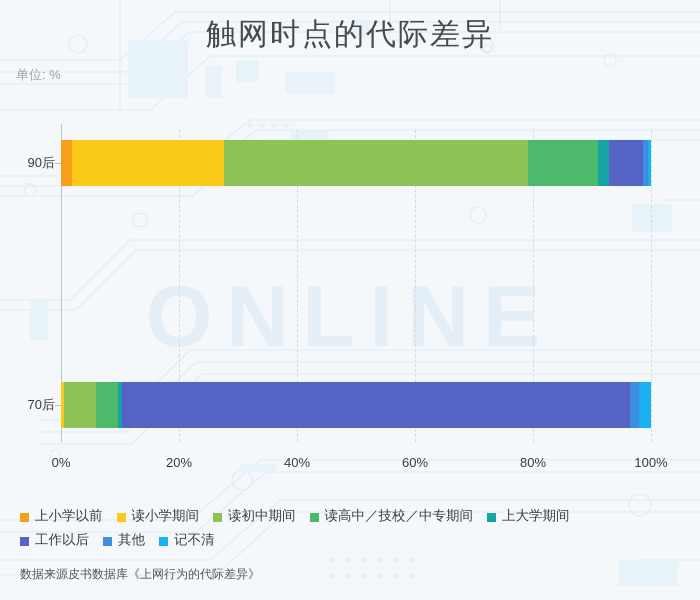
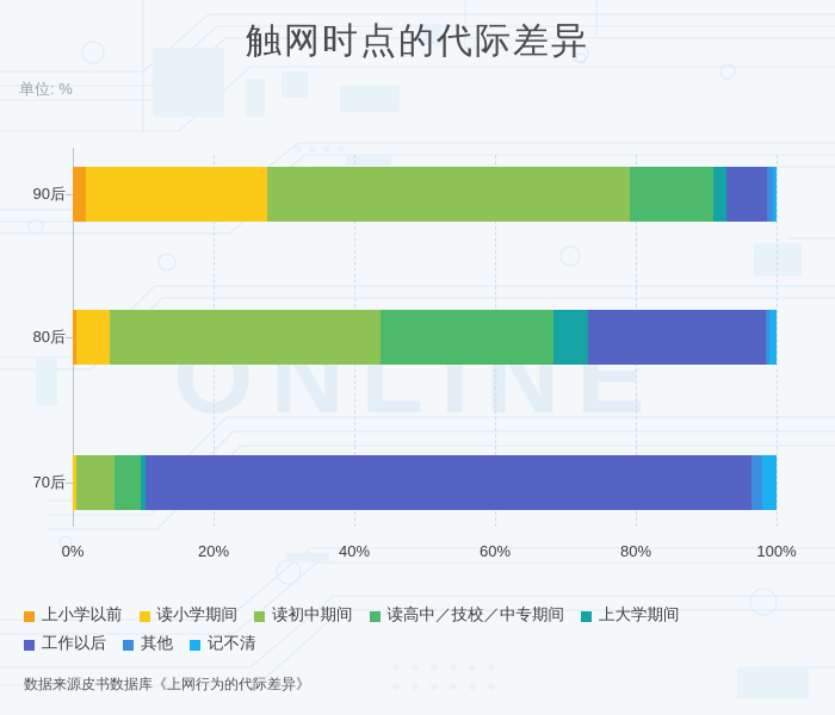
  ONLINE
  触网时点的代际差异
  单位: %
  90后
+ 80后
  70后
  0%
  20%
  40%
  60%
  80%
  100%
  上小学以前
  读小学期间
  读初中期间
  读高中／技校／中专期间
  上大学期间
  工作以后
  其他
  记不清
  数据来源皮书数据库《上网行为的代际差异》
